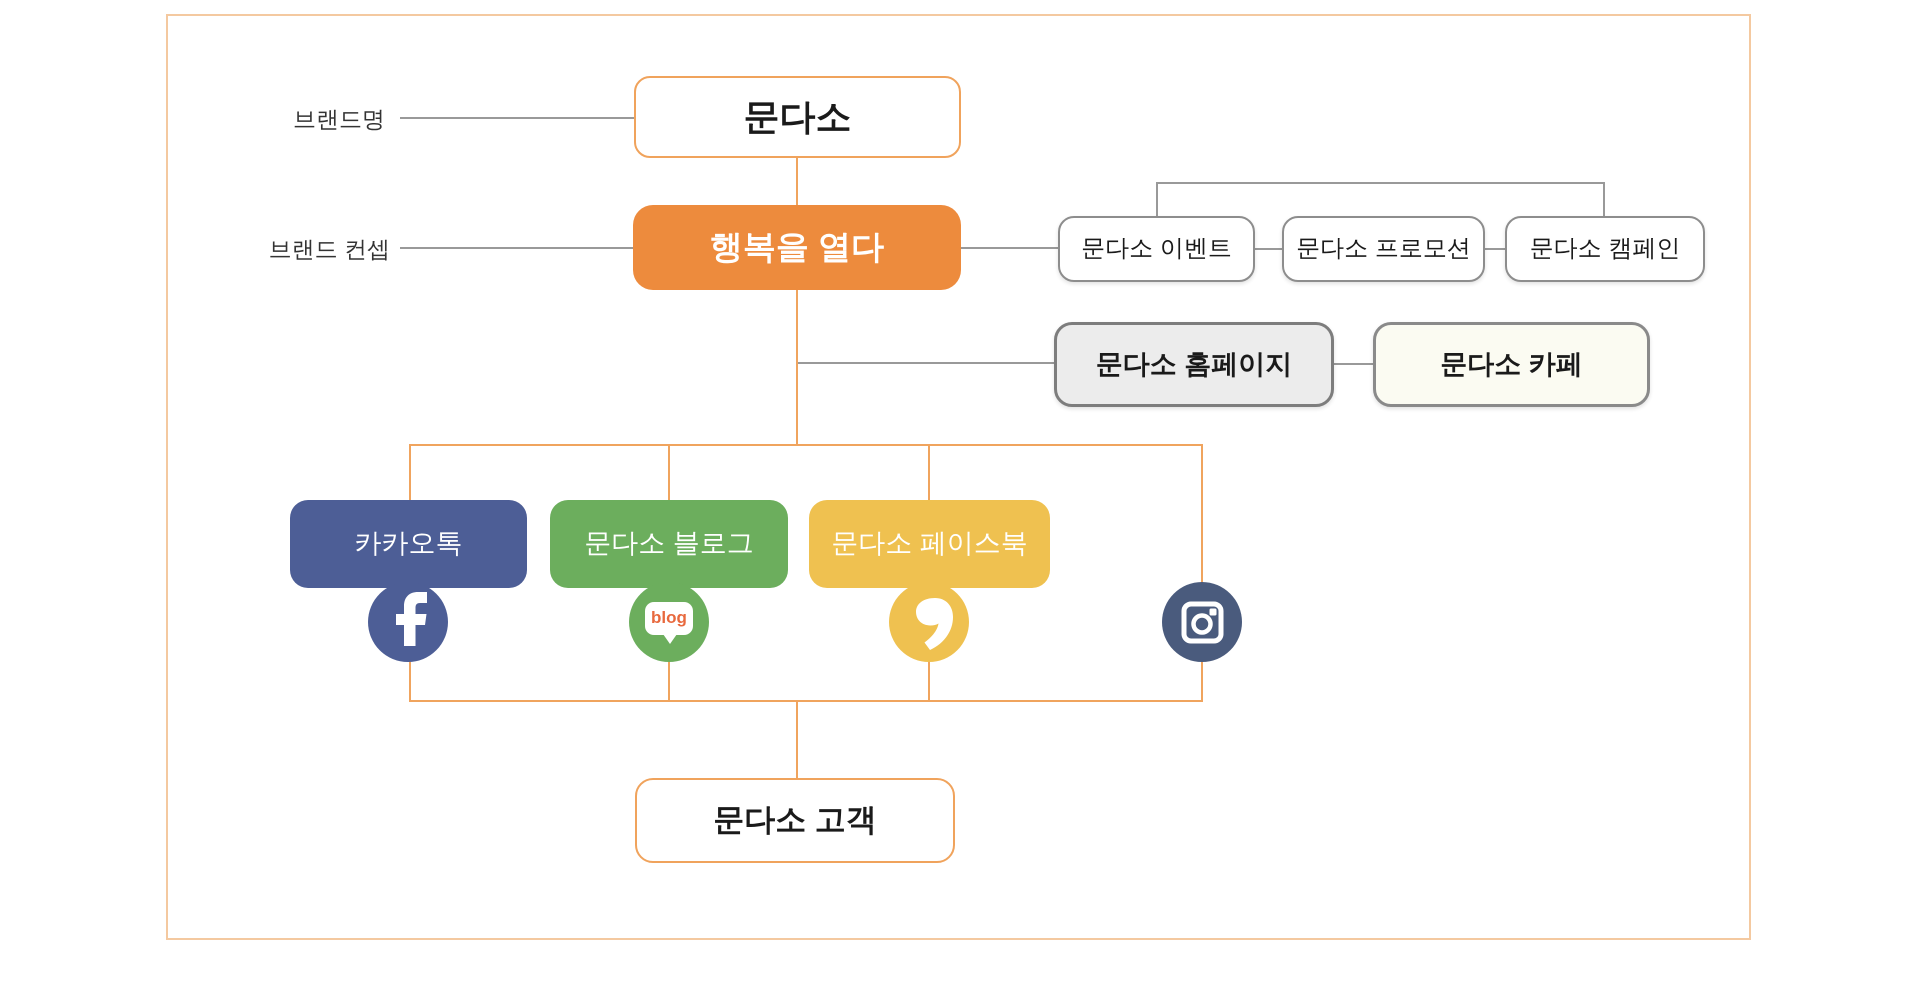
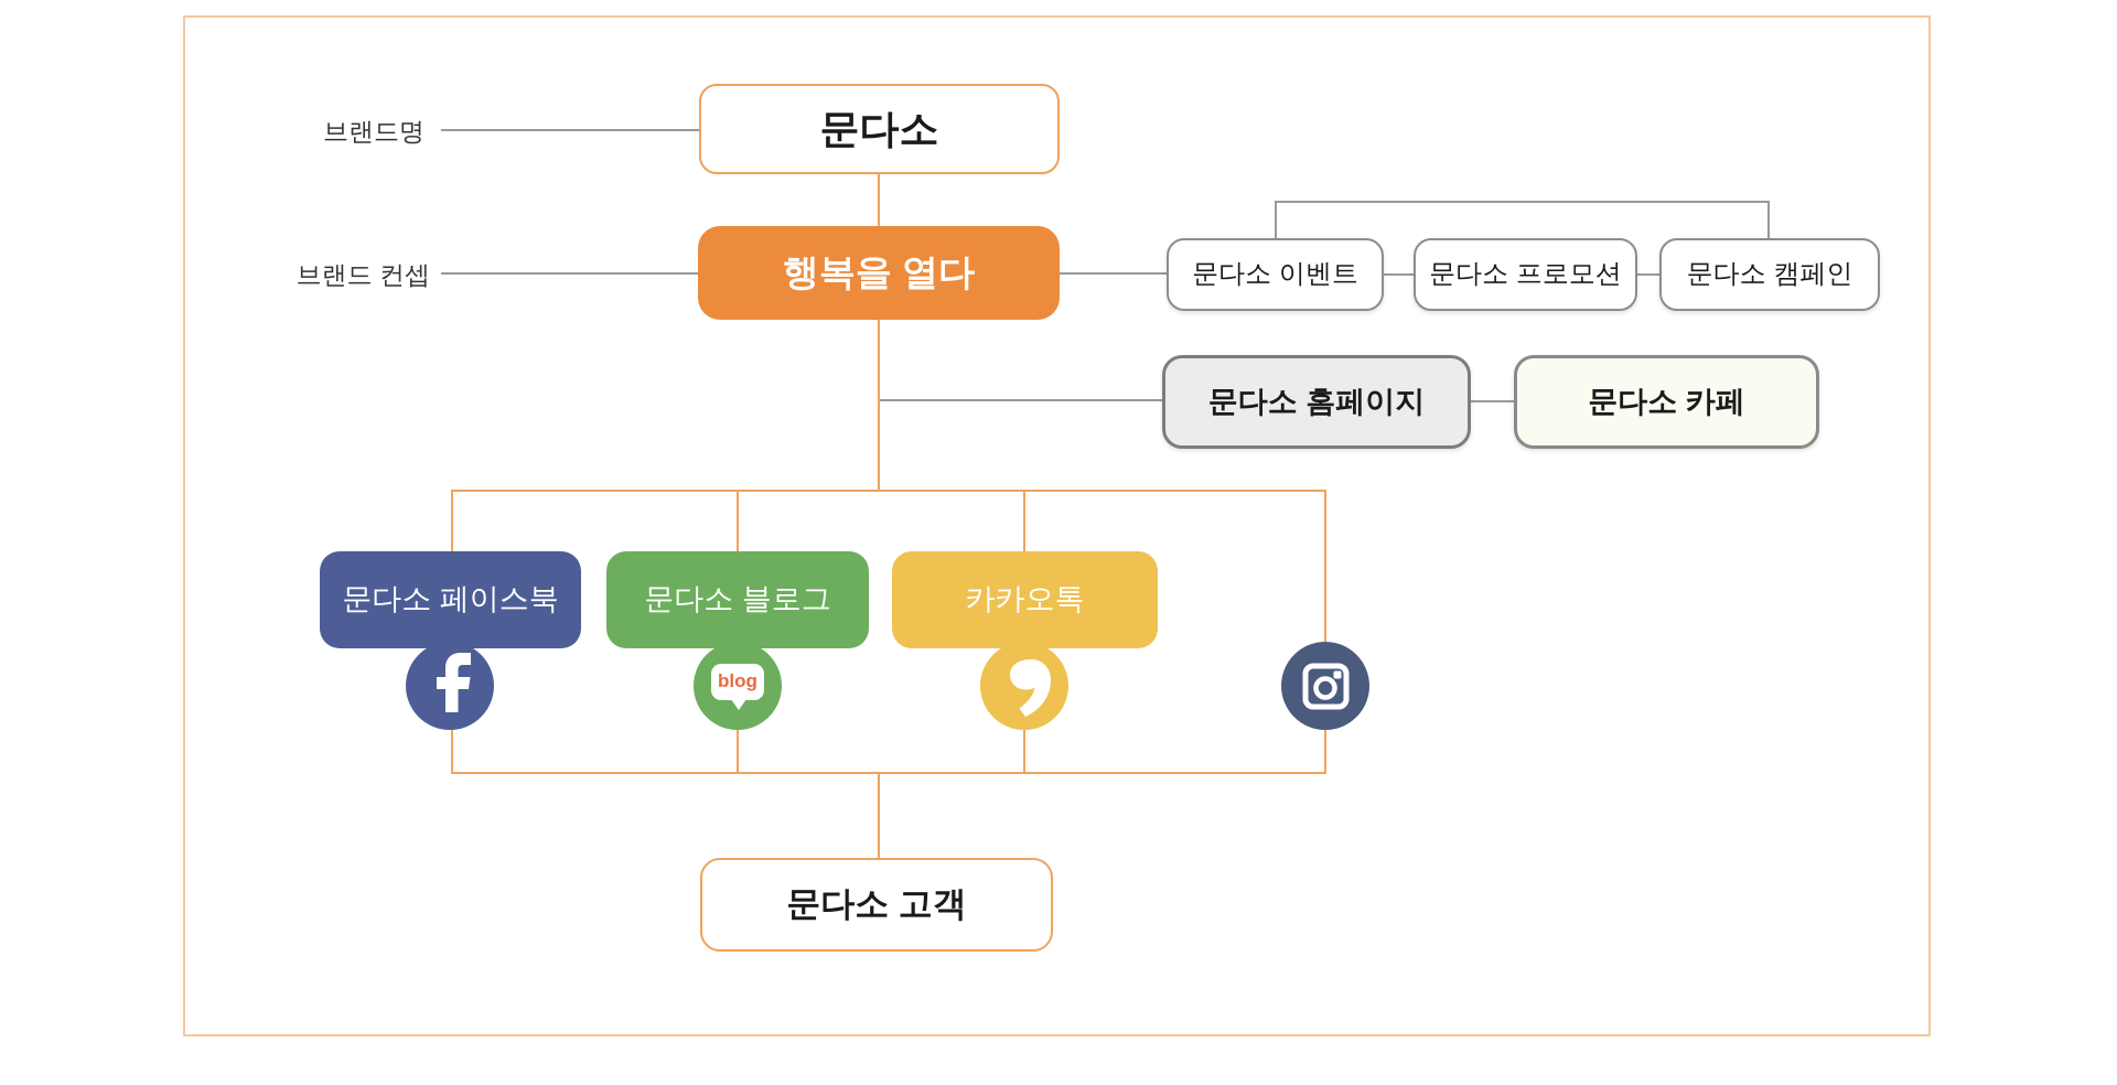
  브랜드명
  브랜드 컨셉
  문다소
  행복을 열다
  문다소 이벤트
  문다소 프로모션
  문다소 캠페인
  문다소 홈페이지
  문다소 카페
- 카카오톡
+ 문다소 페이스북
  문다소 블로그
- 문다소 페이스북
+ 카카오톡
  blog
  문다소 고객
